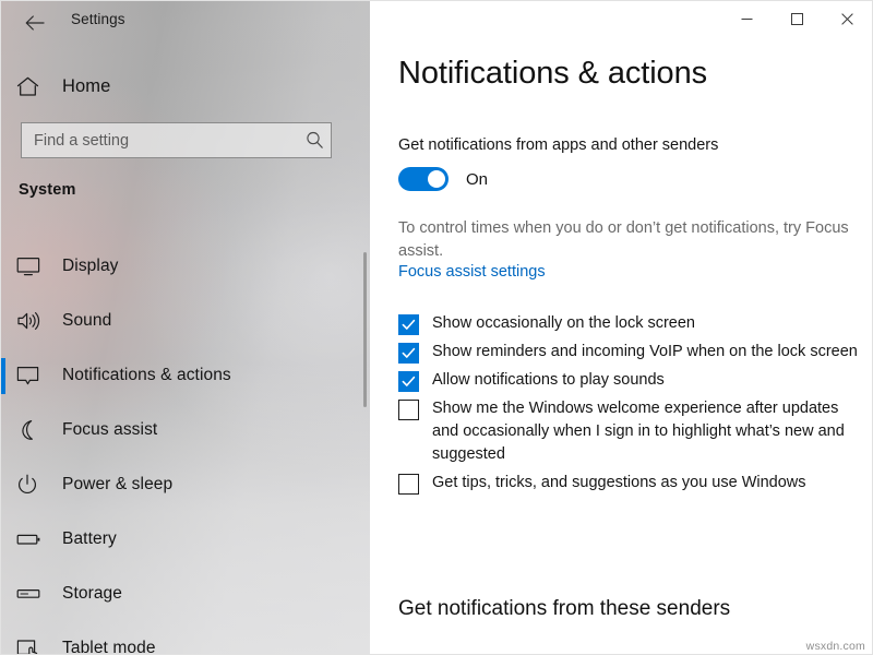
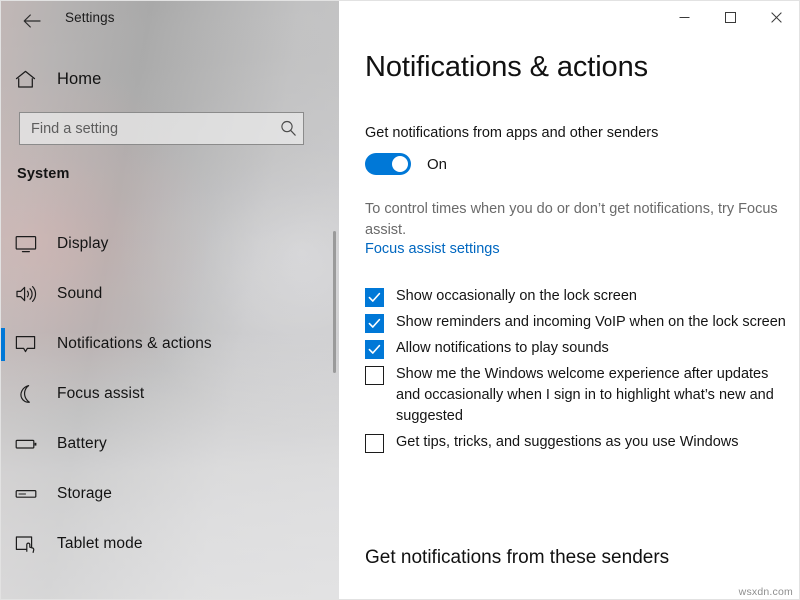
  Settings
  Home
  Find a setting
  System
  Display
  Sound
  Notifications & actions
  Focus assist
- Power & sleep
  Battery
  Storage
  Tablet mode
  Notifications & actions
  Get notifications from apps and other senders
  On
  To control times when you do or don’t get notifications, try Focus assist.
  Focus assist settings
  Show occasionally on the lock screen
  Show reminders and incoming VoIP when on the lock screen
  Allow notifications to play sounds
  Show me the Windows welcome experience after updates and occasionally when I sign in to highlight what’s new and suggested
  Get tips, tricks, and suggestions as you use Windows
  Get notifications from these senders
  wsxdn.com
